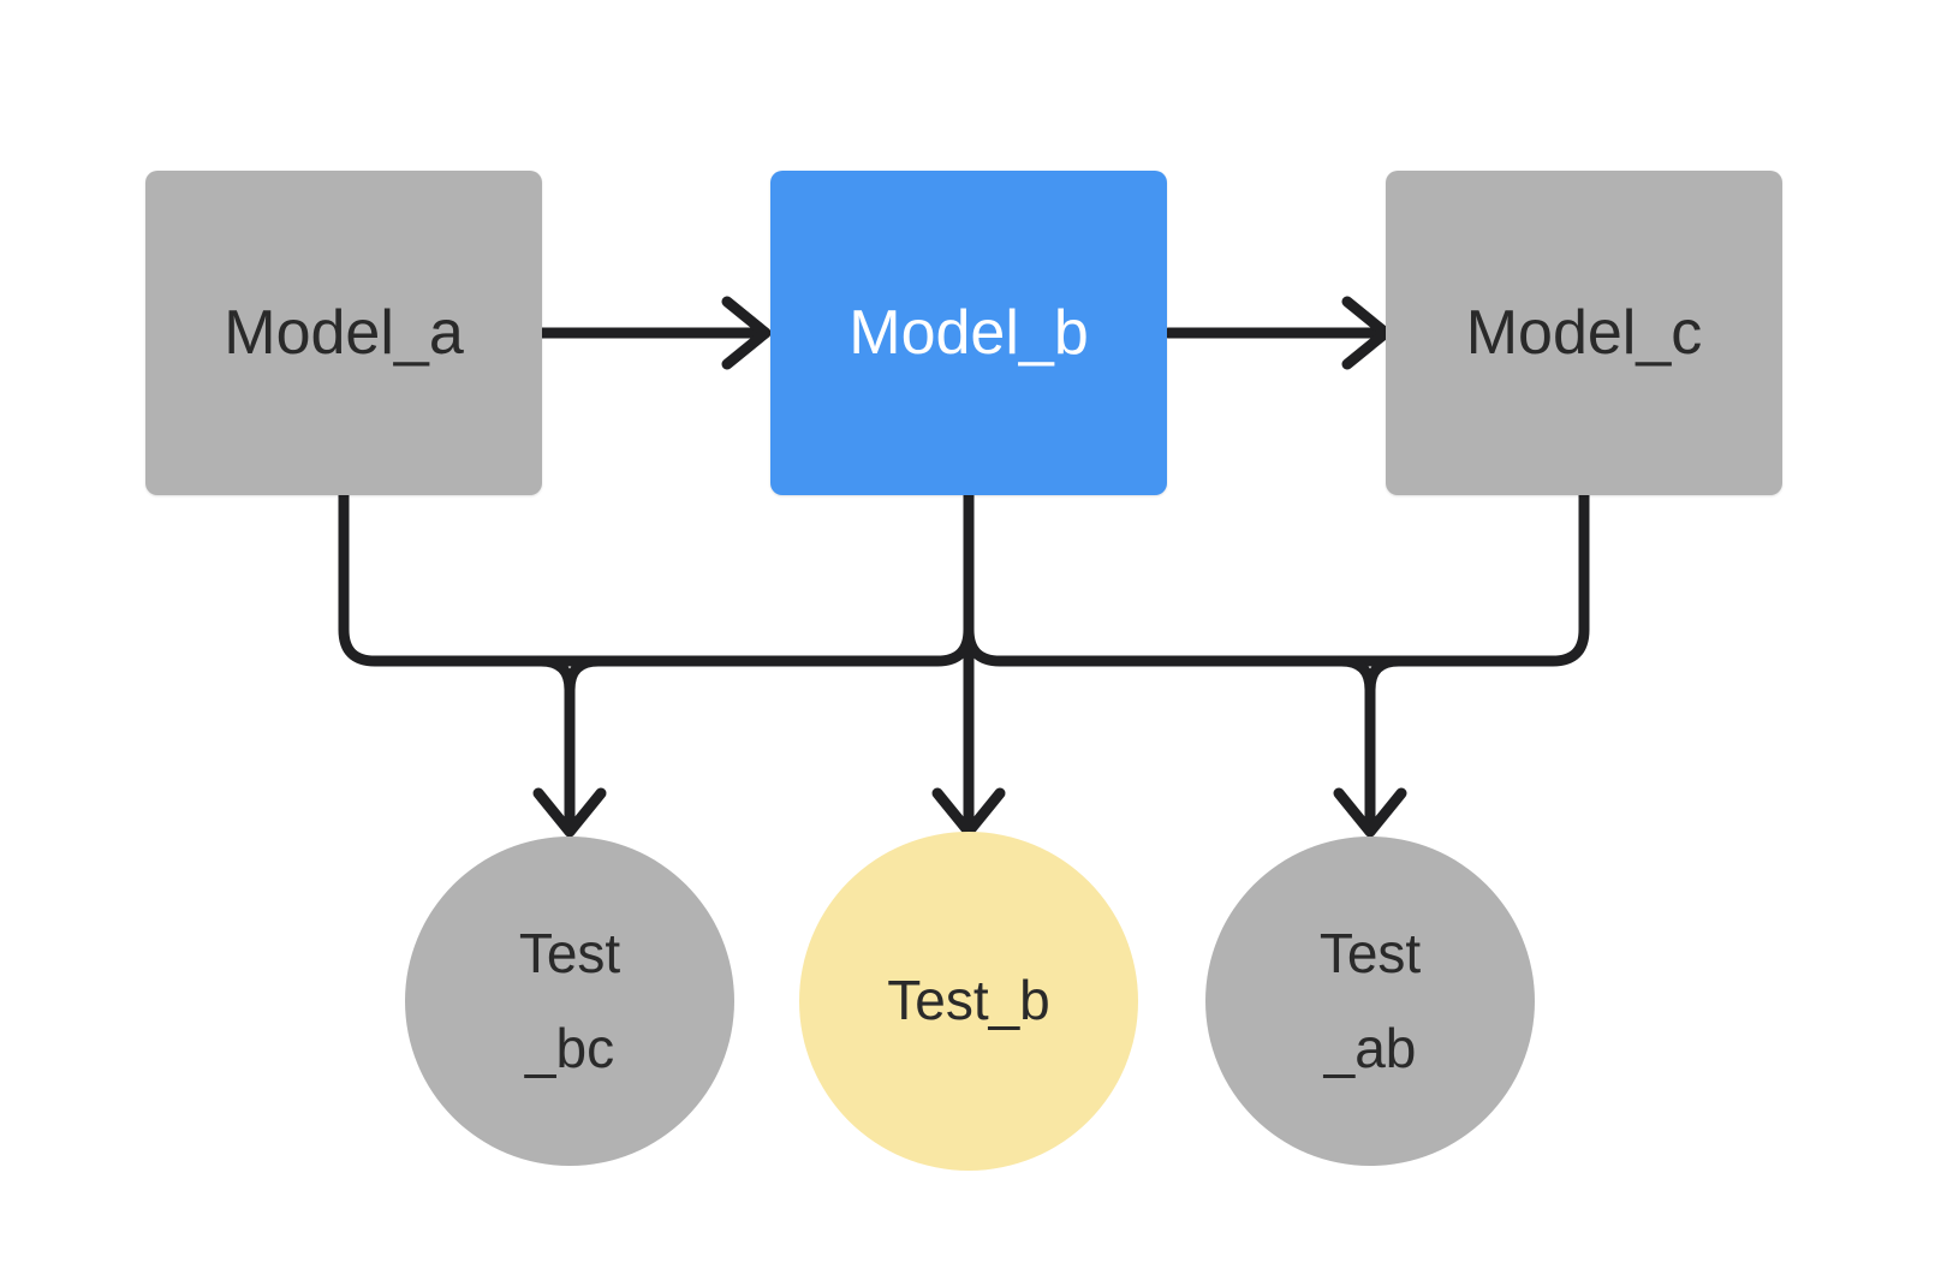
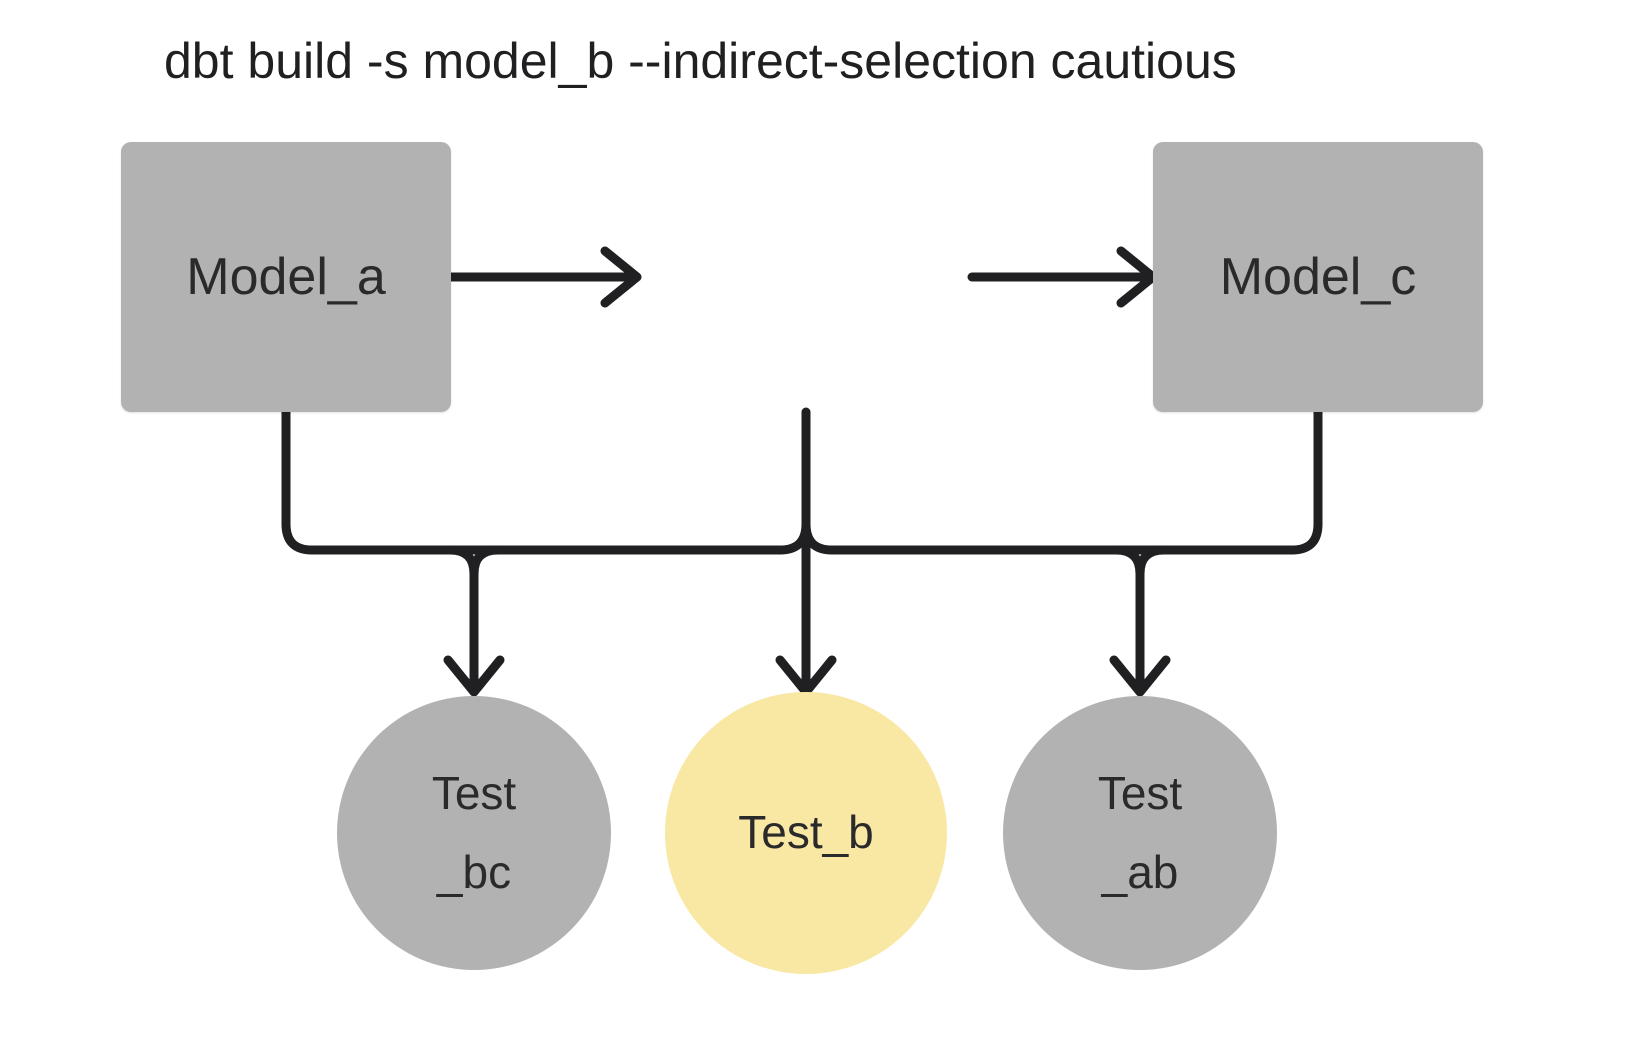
+ dbt build -s model_b --indirect-selection cautious
  Model_a
- Model_b
  Model_c
  Test
  _bc
  Test_b
  Test
  _ab
